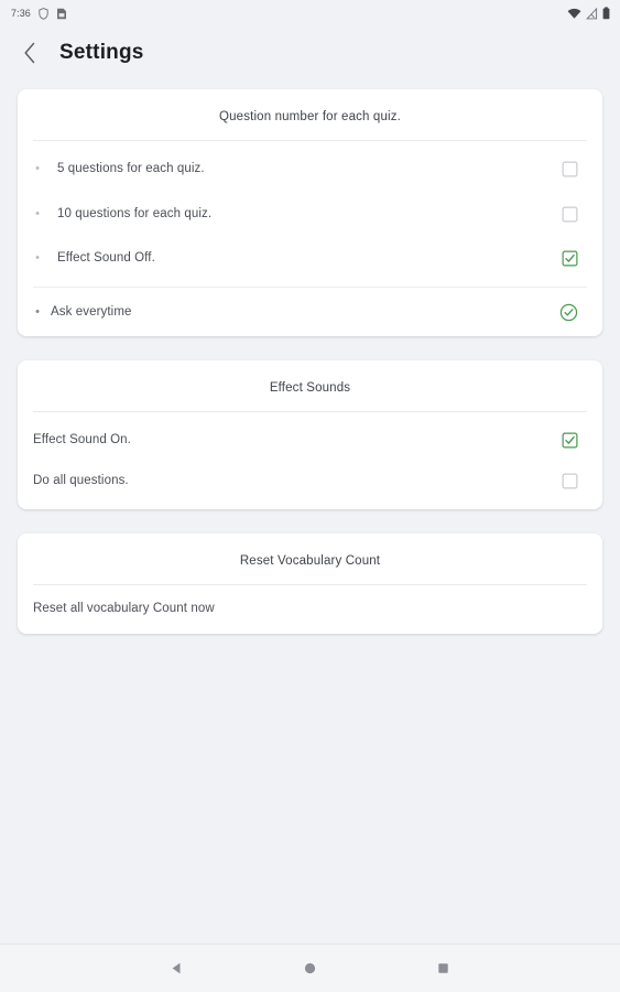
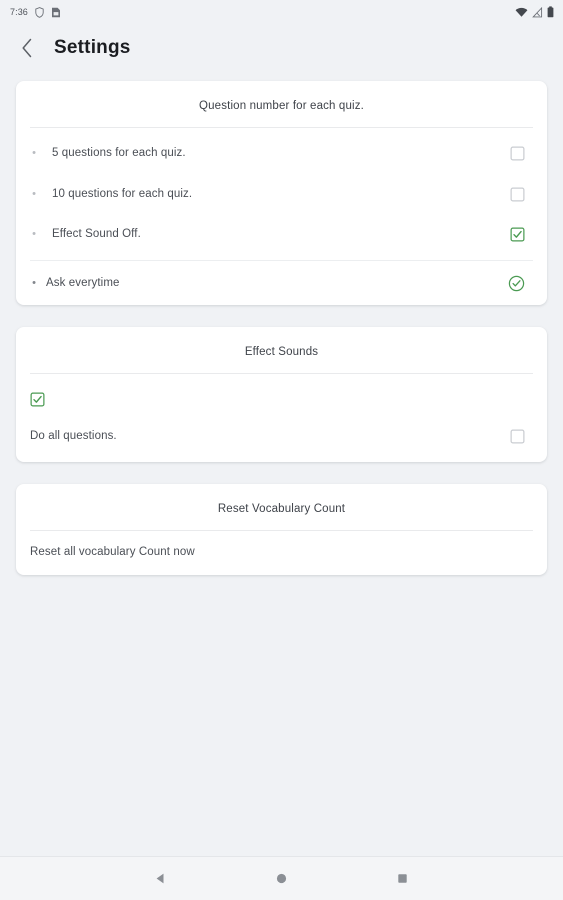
  7:36
  Settings
  Question number for each quiz.
  •
  5 questions for each quiz.
  •
  10 questions for each quiz.
  •
  Effect Sound Off.
  •
  Ask everytime
  Effect Sounds
- Effect Sound On.
  Do all questions.
  Reset Vocabulary Count
  Reset all vocabulary Count now
